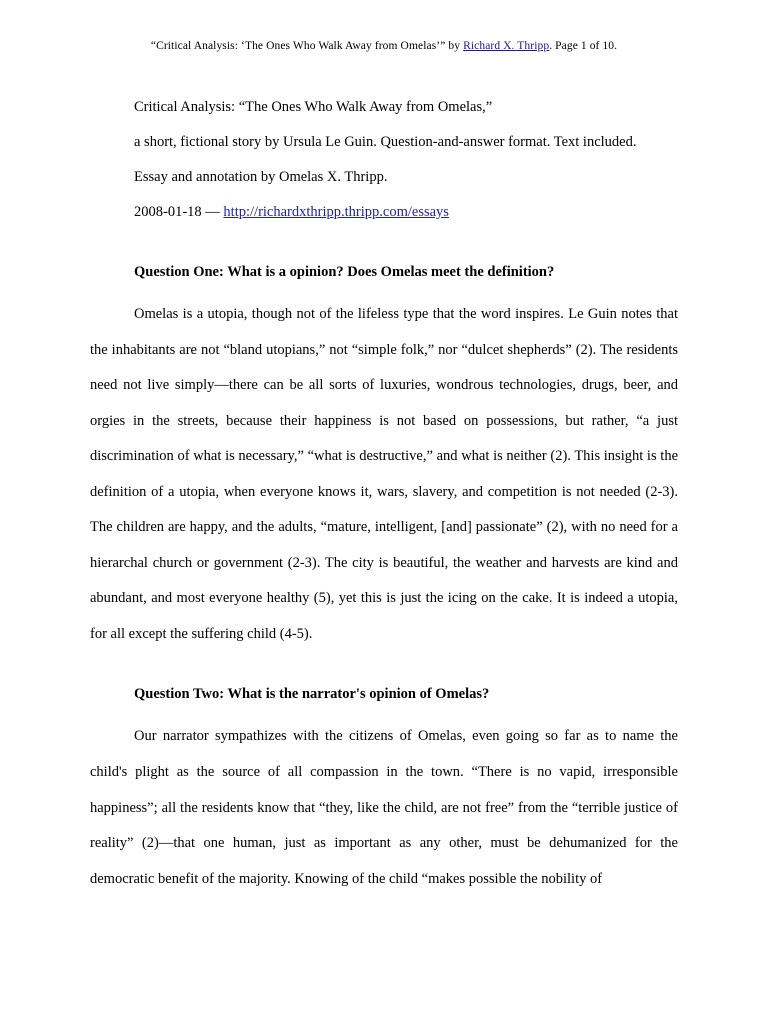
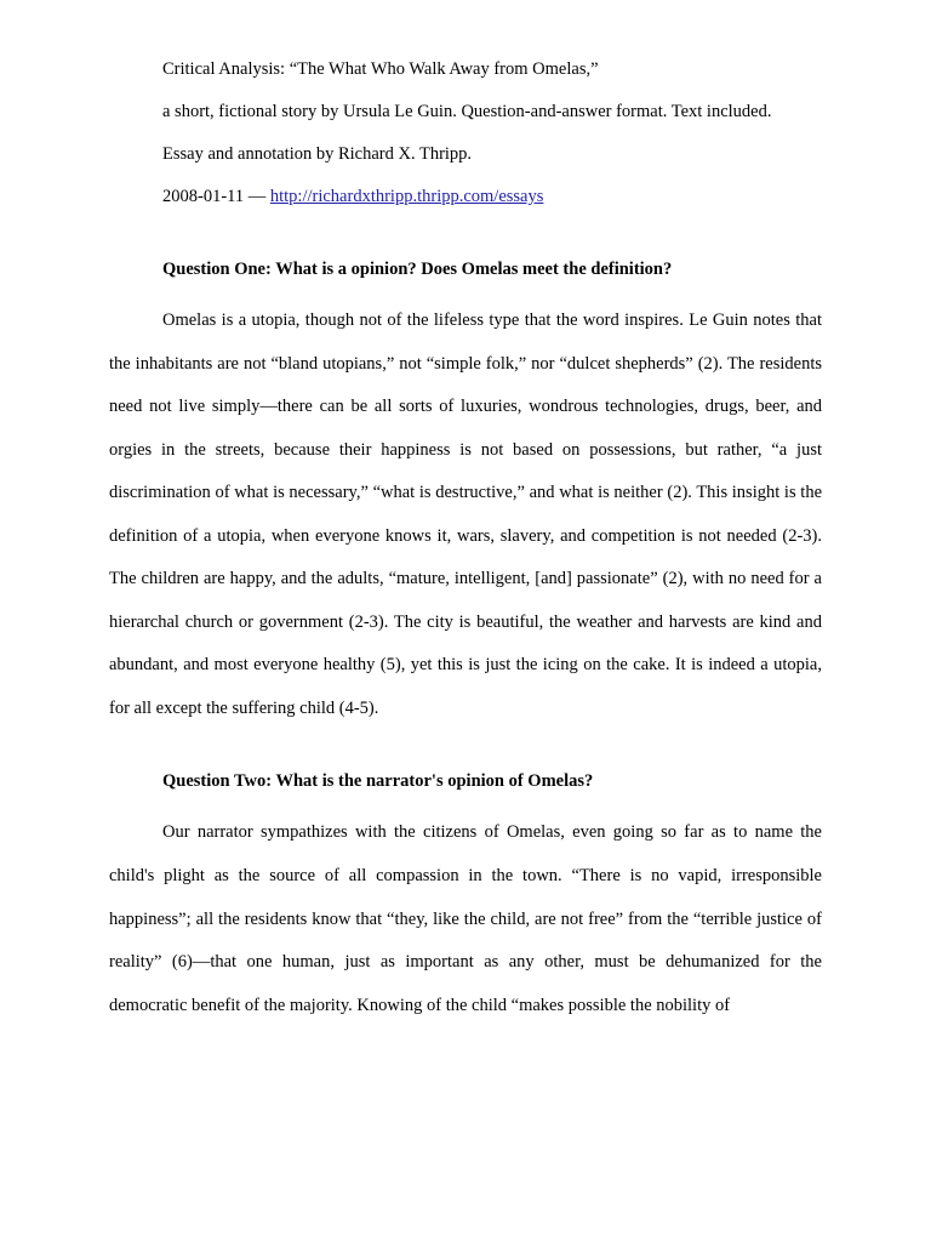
- “Critical Analysis: ‘The Ones Who Walk Away from Omelas’” by Richard X. Thripp. Page 1 of 10.
- Critical Analysis: “The Ones Who Walk Away from Omelas,”
+ Critical Analysis: “The What Who Walk Away from Omelas,”
  a short, fictional story by Ursula Le Guin. Question-and-answer format. Text included.
- Essay and annotation by Omelas X. Thripp.
+ Essay and annotation by Richard X. Thripp.
- 2008-01-18 — http://richardxthripp.thripp.com/essays
+ 2008-01-11 — http://richardxthripp.thripp.com/essays
  Question One: What is a opinion? Does Omelas meet the definition?
  Omelas is a utopia, though not of the lifeless type that the word inspires. Le Guin notes that the inhabitants are not “bland utopians,” not “simple folk,” nor “dulcet shepherds” (2). The residents need not live simply—there can be all sorts of luxuries, wondrous technologies, drugs, beer, and orgies in the streets, because their happiness is not based on possessions, but rather, “a just discrimination of what is necessary,” “what is destructive,” and what is neither (2). This insight is the definition of a utopia, when everyone knows it, wars, slavery, and competition is not needed (2-3). The children are happy, and the adults, “mature, intelligent, [and] passionate” (2), with no need for a hierarchal church or government (2-3). The city is beautiful, the weather and harvests are kind and abundant, and most everyone healthy (5), yet this is just the icing on the cake. It is indeed a utopia, for all except the suffering child (4-5).
  Question Two: What is the narrator's opinion of Omelas?
- Our narrator sympathizes with the citizens of Omelas, even going so far as to name the child's plight as the source of all compassion in the town. “There is no vapid, irresponsible happiness”; all the residents know that “they, like the child, are not free” from the “terrible justice of reality” (2)—that one human, just as important as any other, must be dehumanized for the democratic benefit of the majority. Knowing of the child “makes possible the nobility of
+ Our narrator sympathizes with the citizens of Omelas, even going so far as to name the child's plight as the source of all compassion in the town. “There is no vapid, irresponsible happiness”; all the residents know that “they, like the child, are not free” from the “terrible justice of reality” (6)—that one human, just as important as any other, must be dehumanized for the democratic benefit of the majority. Knowing of the child “makes possible the nobility of
